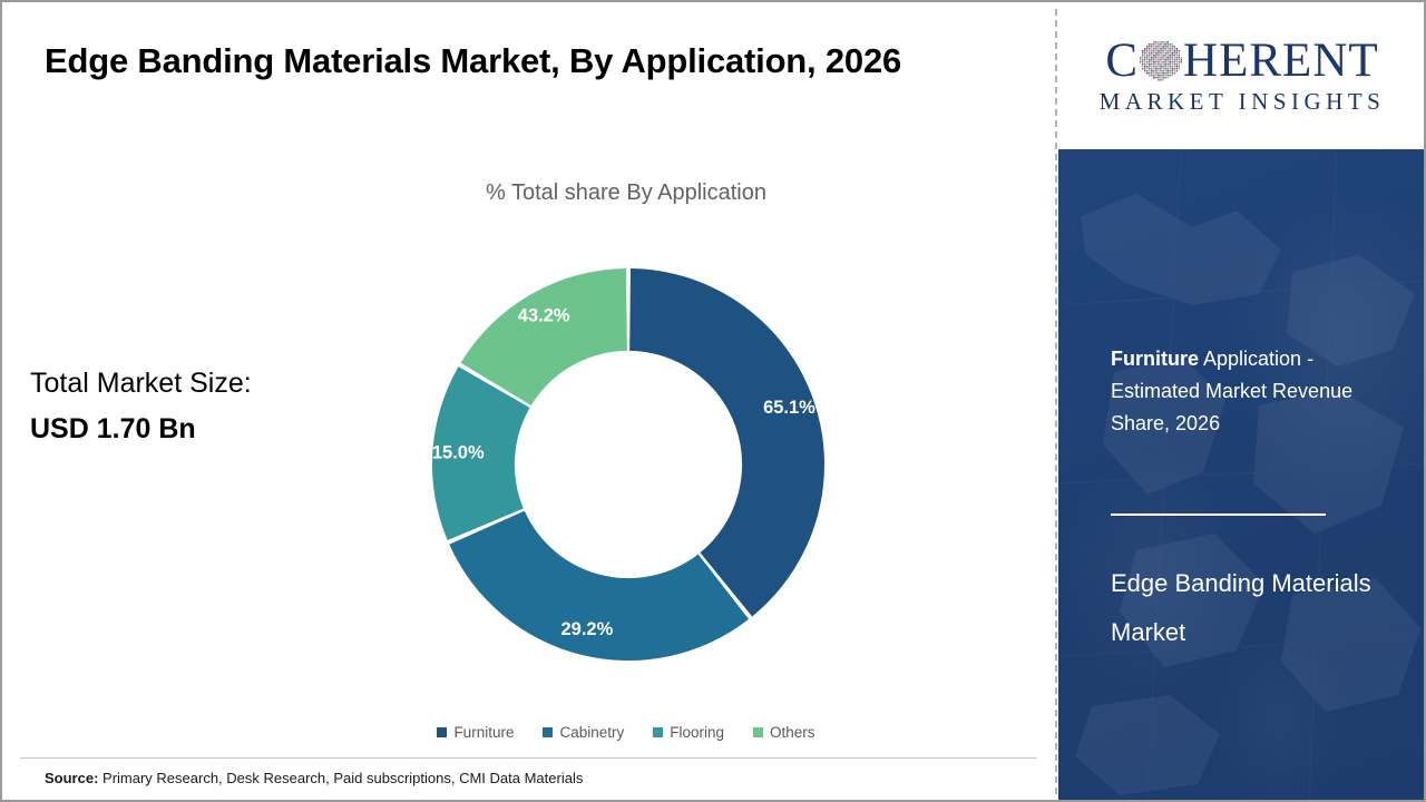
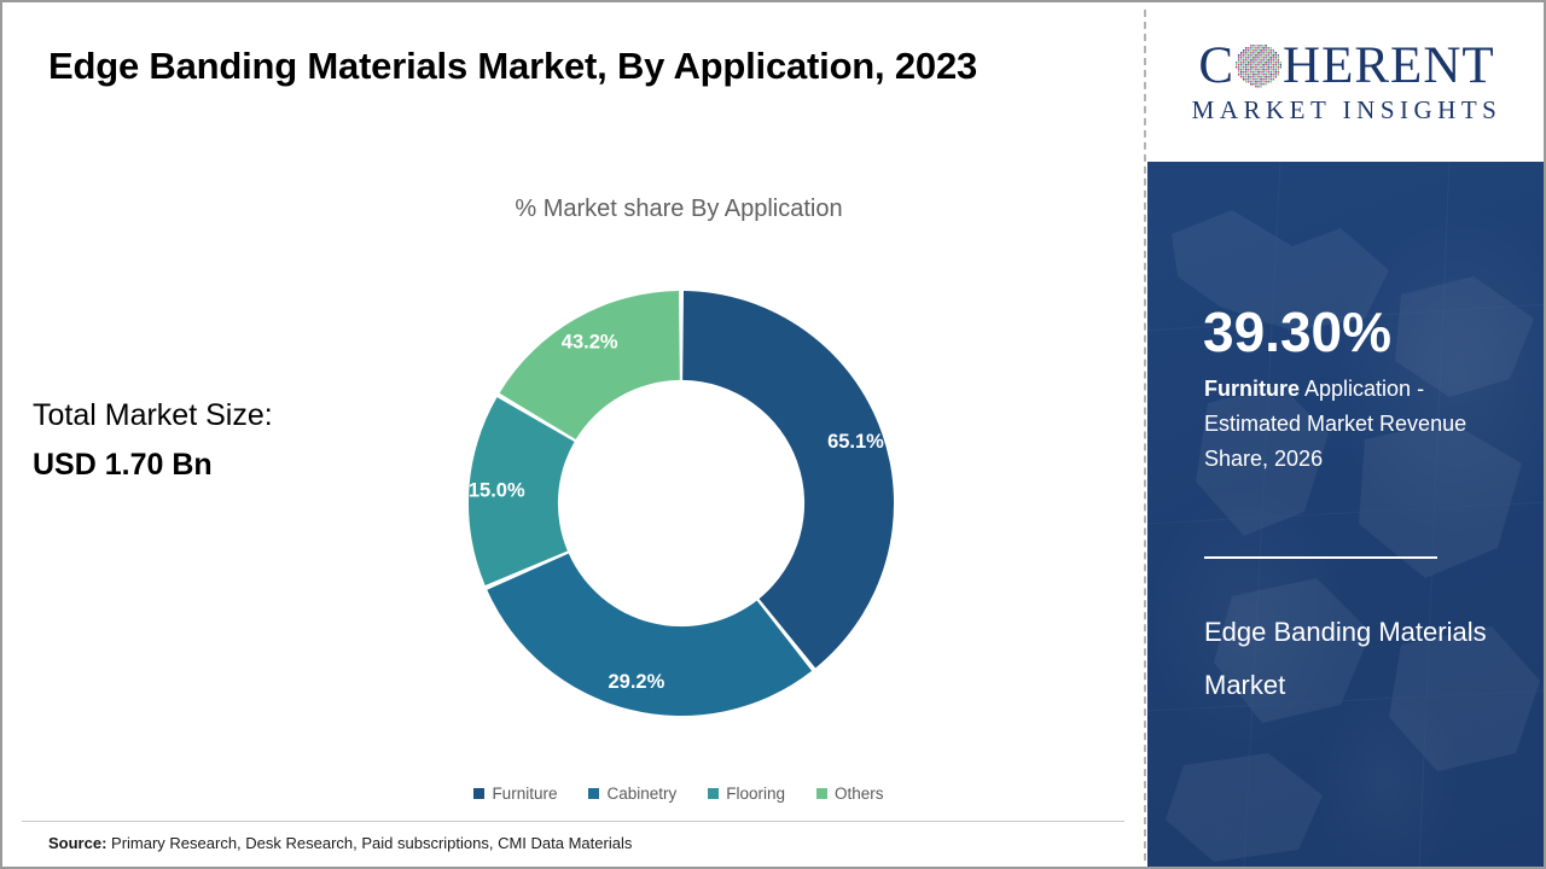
- Edge Banding Materials Market, By Application, 2026
+ Edge Banding Materials Market, By Application, 2023
- % Total share By Application
+ % Market share By Application
  Total Market Size:
  USD 1.70 Bn
  65.1%
  29.2%
  15.0%
  43.2%
  Furniture
  Cabinetry
  Flooring
  Others
  Source: Primary Research, Desk Research, Paid subscriptions, CMI Data Materials
  C
  HERENT
  MARKET INSIGHTS
+ 39.30%
  Furniture Application - Estimated Market Revenue Share, 2026
  Edge Banding Materials Market
